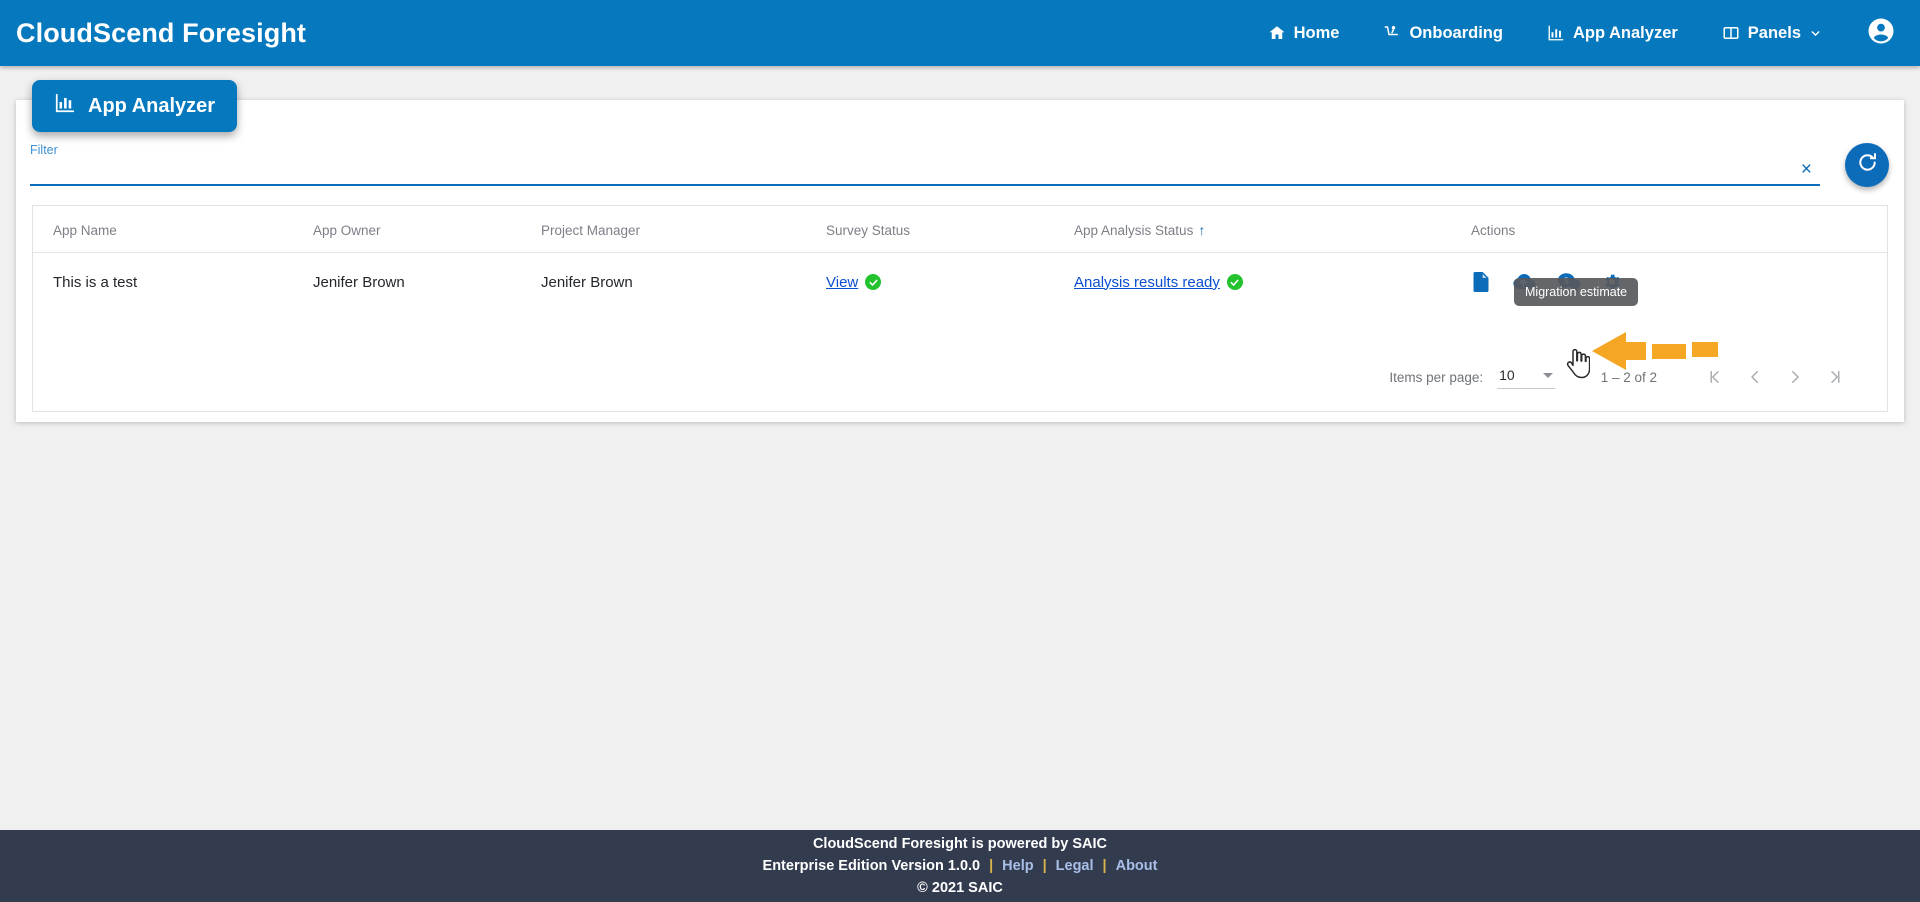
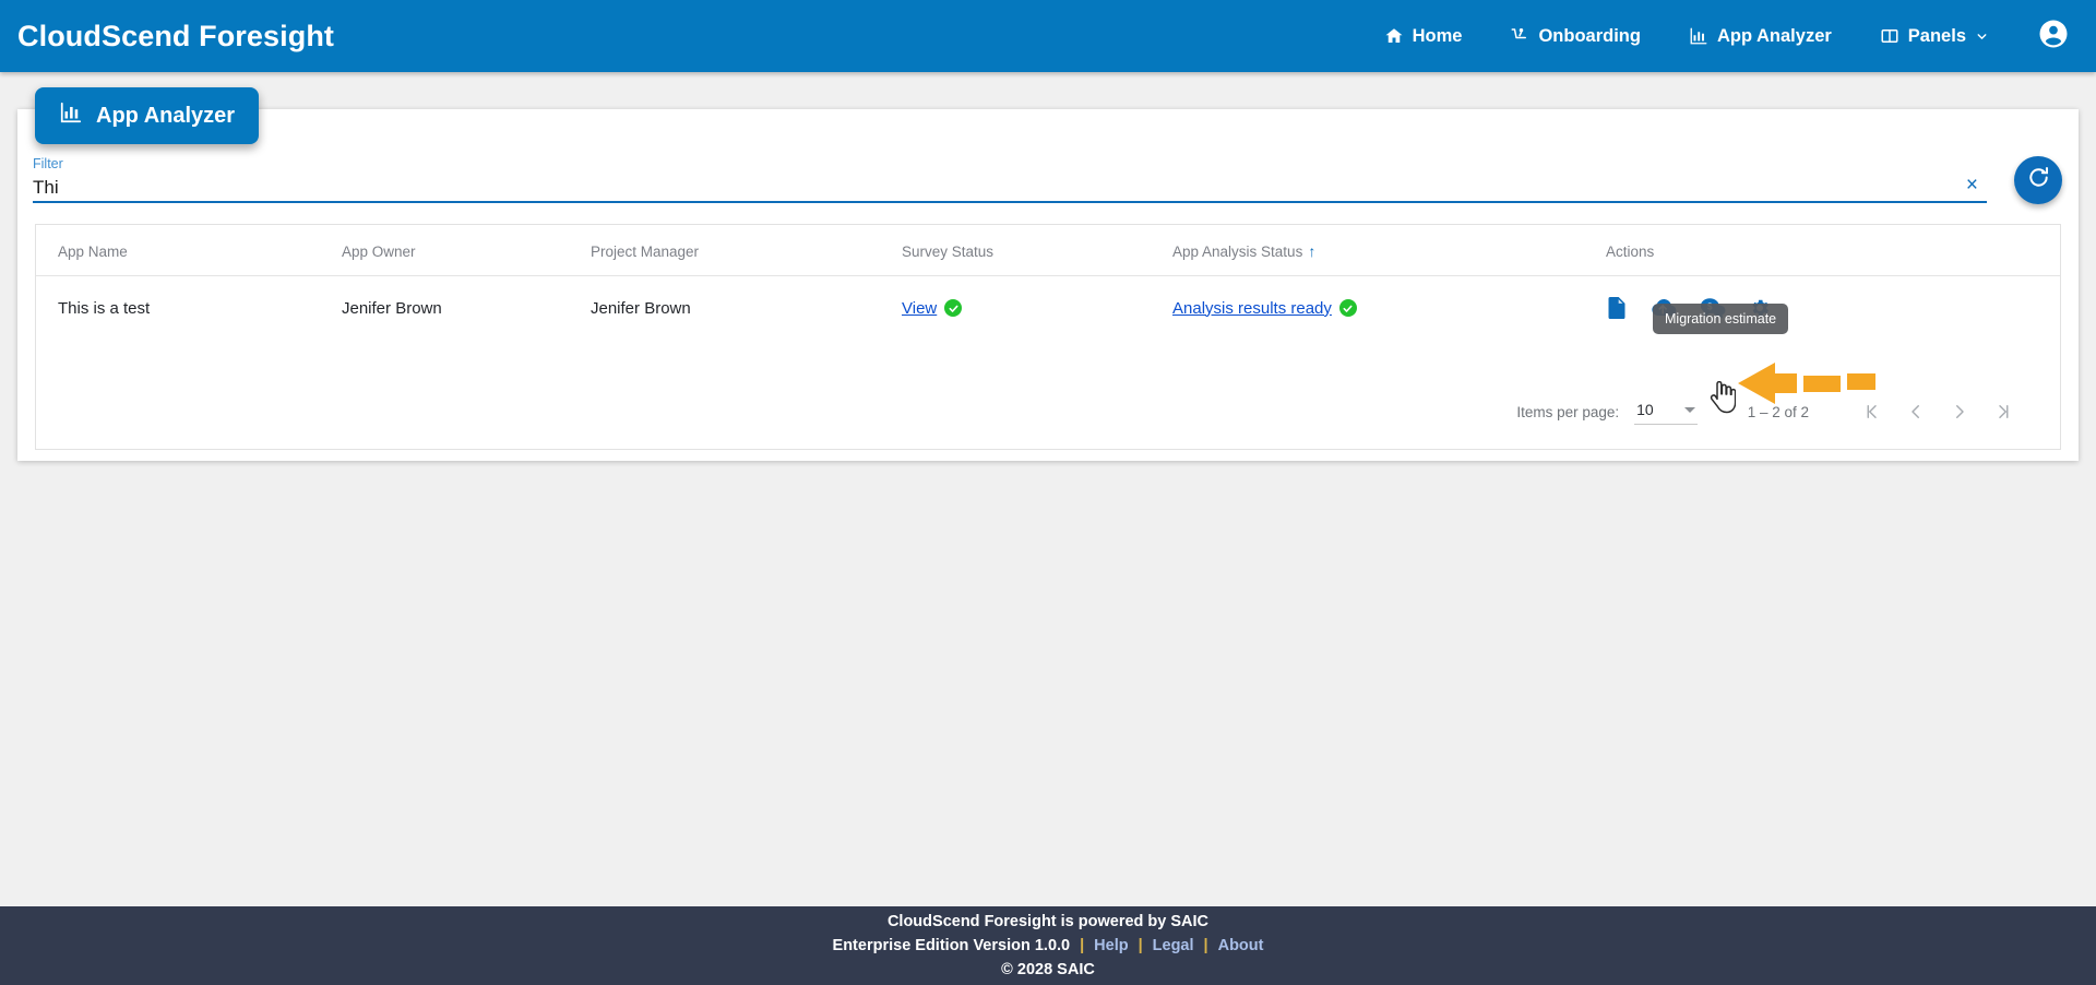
  CloudScend Foresight
  Home
  Onboarding
  App Analyzer
  Panels
  App Analyzer
  Filter
+ Thi
  ×
  App Name	App Owner	Project Manager	Survey Status	App Analysis Status ↑	Actions
  This is a test	Jenifer Brown	Jenifer Brown	View	Analysis results ready
  Items per page:
  10
  1 – 2 of 2
  Migration estimate
  CloudScend Foresight is powered by SAIC
  Enterprise Edition Version 1.0.0
  |
  Help
  |
  Legal
  |
  About
- © 2021 SAIC
+ © 2028 SAIC
